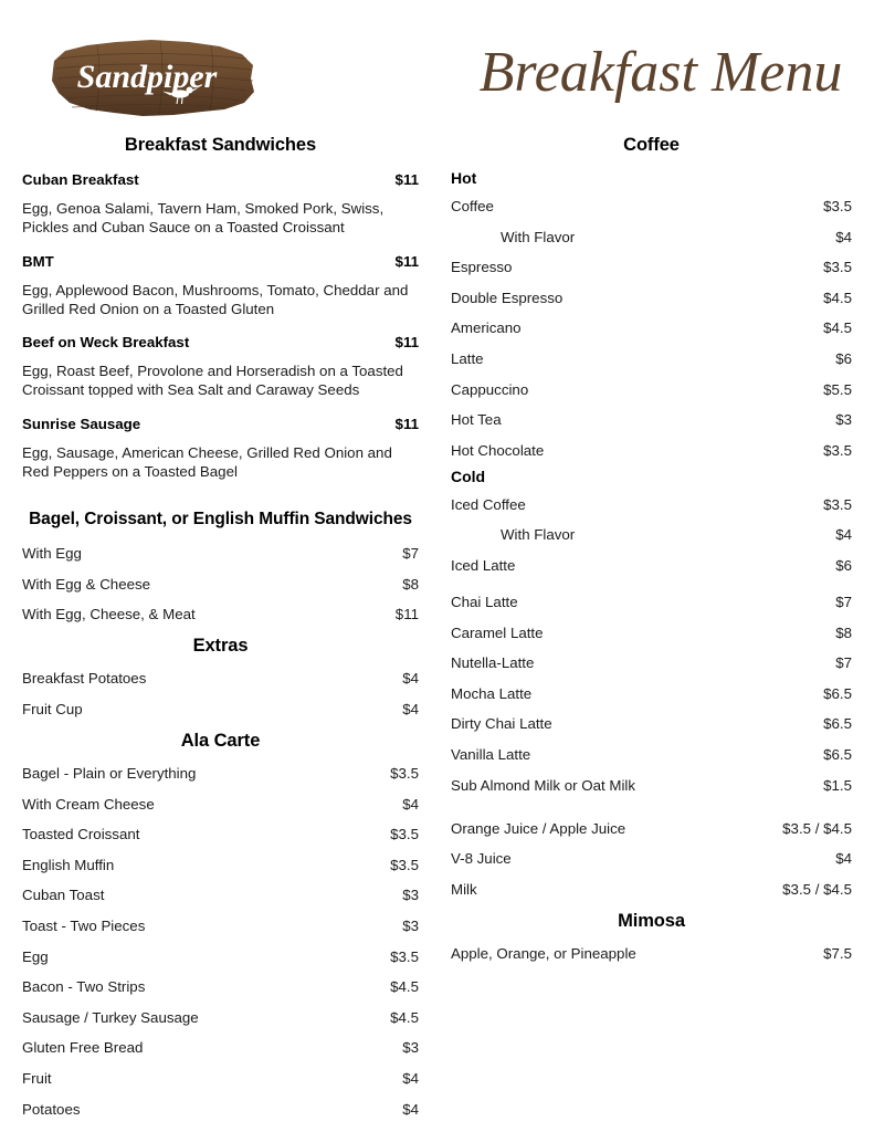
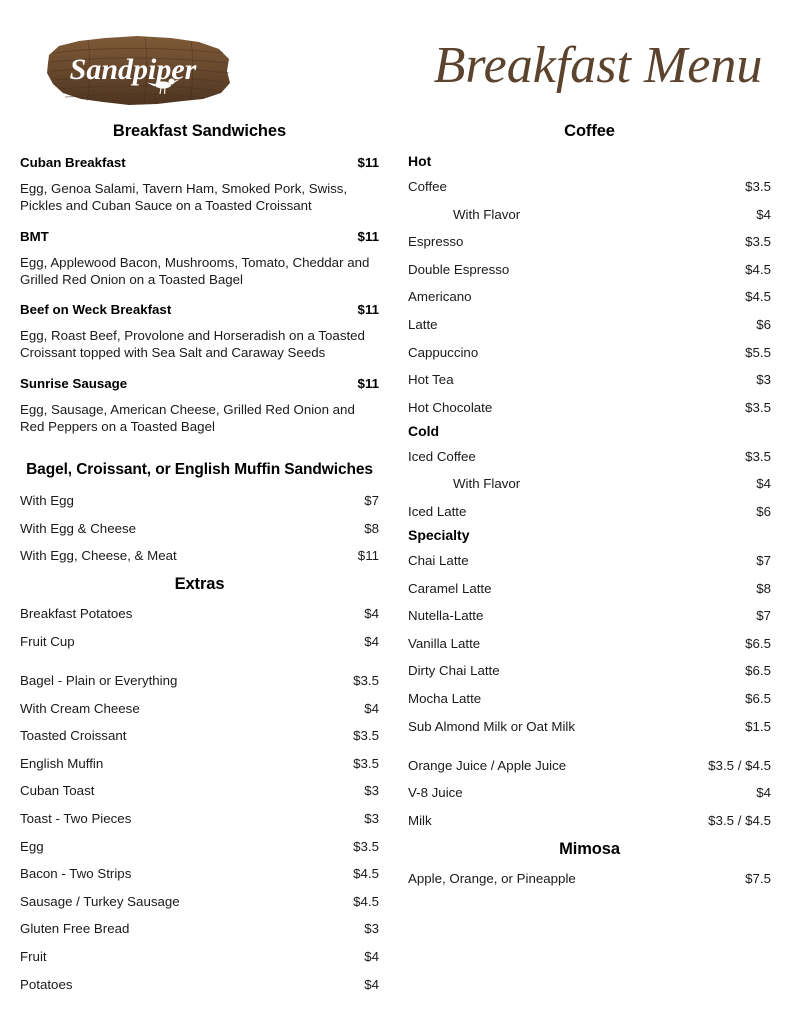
  Sandpiper
  Breakfast Menu
  Breakfast Sandwiches
  Cuban Breakfast
  $11
  Egg, Genoa Salami, Tavern Ham, Smoked Pork, Swiss, Pickles and Cuban Sauce on a Toasted Croissant
  BMT
  $11
- Egg, Applewood Bacon, Mushrooms, Tomato, Cheddar and Grilled Red Onion on a Toasted Gluten
+ Egg, Applewood Bacon, Mushrooms, Tomato, Cheddar and Grilled Red Onion on a Toasted Bagel
  Beef on Weck Breakfast
  $11
  Egg, Roast Beef, Provolone and Horseradish on a Toasted Croissant topped with Sea Salt and Caraway Seeds
  Sunrise Sausage
  $11
  Egg, Sausage, American Cheese, Grilled Red Onion and Red Peppers on a Toasted Bagel
  Bagel, Croissant, or English Muffin Sandwiches
  With Egg
  $7
  With Egg & Cheese
  $8
  With Egg, Cheese, & Meat
  $11
  Extras
  Breakfast Potatoes
  $4
  Fruit Cup
  $4
- Ala Carte
  Bagel - Plain or Everything
  $3.5
  With Cream Cheese
  $4
  Toasted Croissant
  $3.5
  English Muffin
  $3.5
  Cuban Toast
  $3
  Toast - Two Pieces
  $3
  Egg
  $3.5
  Bacon - Two Strips
  $4.5
  Sausage / Turkey Sausage
  $4.5
  Gluten Free Bread
  $3
  Fruit
  $4
  Potatoes
  $4
  Coffee
  Hot
  Coffee
  $3.5
  With Flavor
  $4
  Espresso
  $3.5
  Double Espresso
  $4.5
  Americano
  $4.5
  Latte
  $6
  Cappuccino
  $5.5
  Hot Tea
  $3
  Hot Chocolate
  $3.5
  Cold
  Iced Coffee
  $3.5
  With Flavor
  $4
  Iced Latte
  $6
+ Specialty
  Chai Latte
  $7
  Caramel Latte
  $8
  Nutella-Latte
  $7
- Mocha Latte
+ Vanilla Latte
  $6.5
  Dirty Chai Latte
  $6.5
- Vanilla Latte
+ Mocha Latte
  $6.5
  Sub Almond Milk or Oat Milk
  $1.5
  Orange Juice / Apple Juice
  $3.5 / $4.5
  V-8 Juice
  $4
  Milk
  $3.5 / $4.5
  Mimosa
  Apple, Orange, or Pineapple
  $7.5
